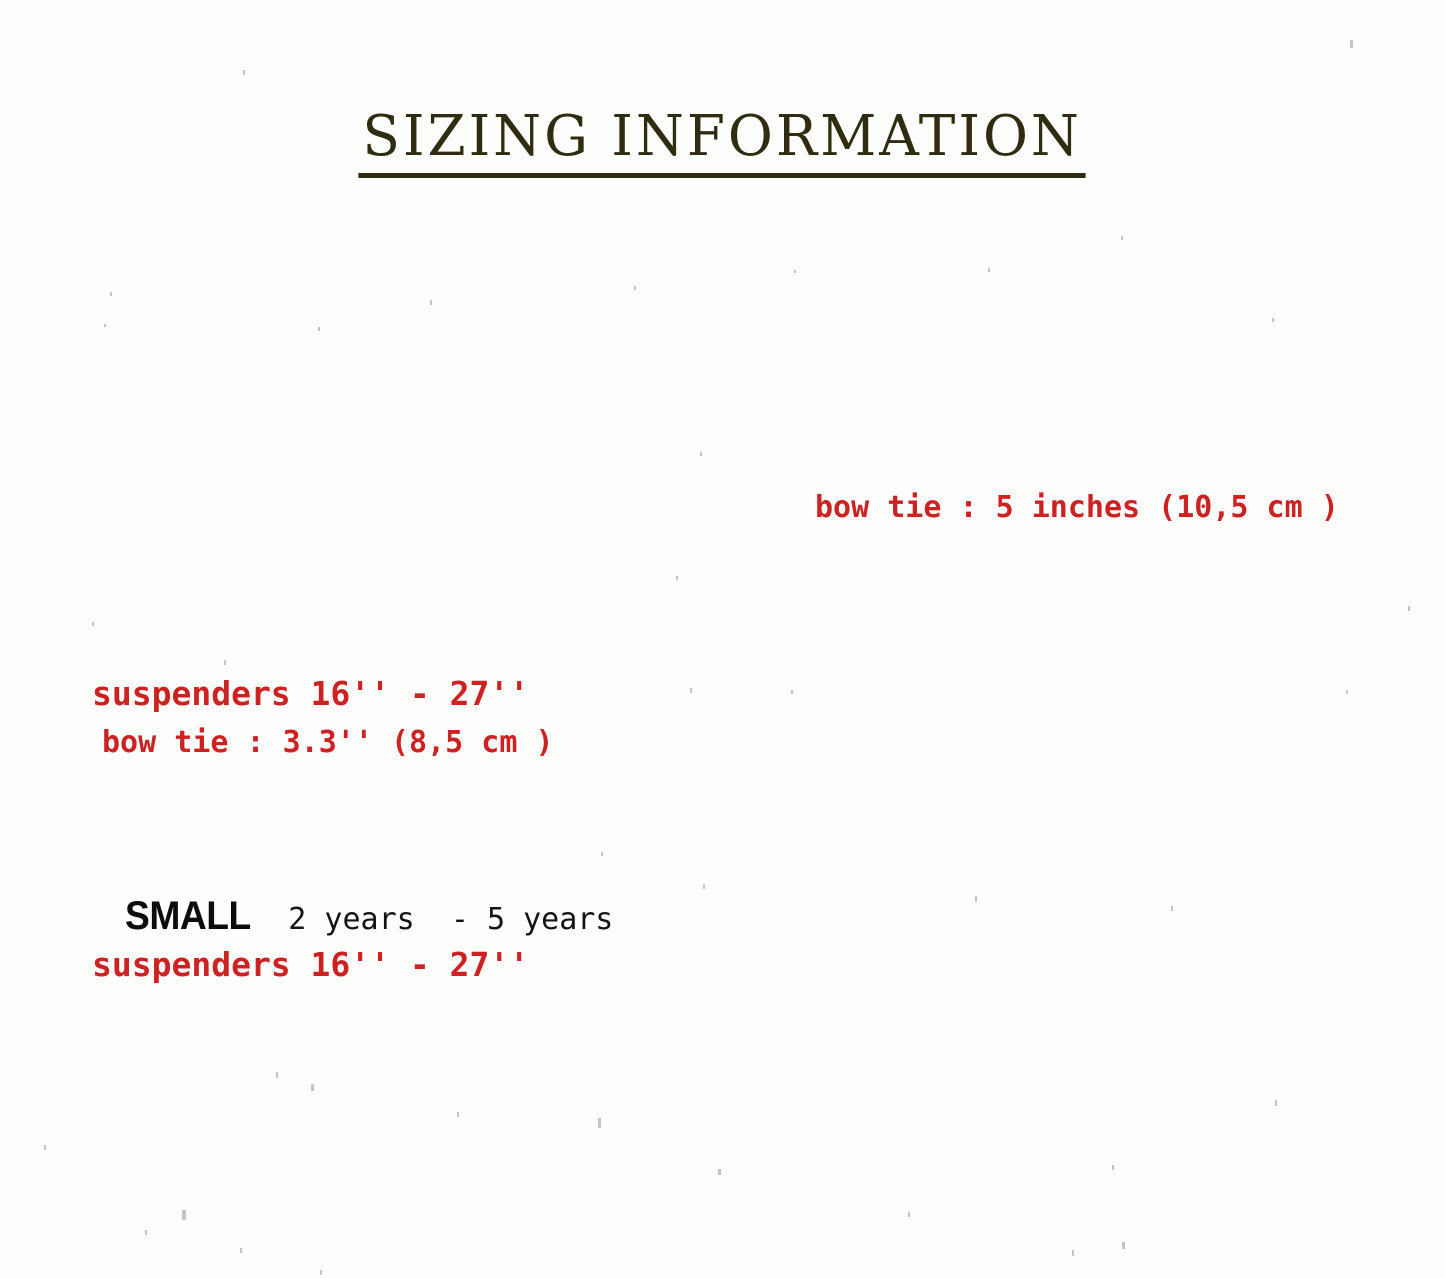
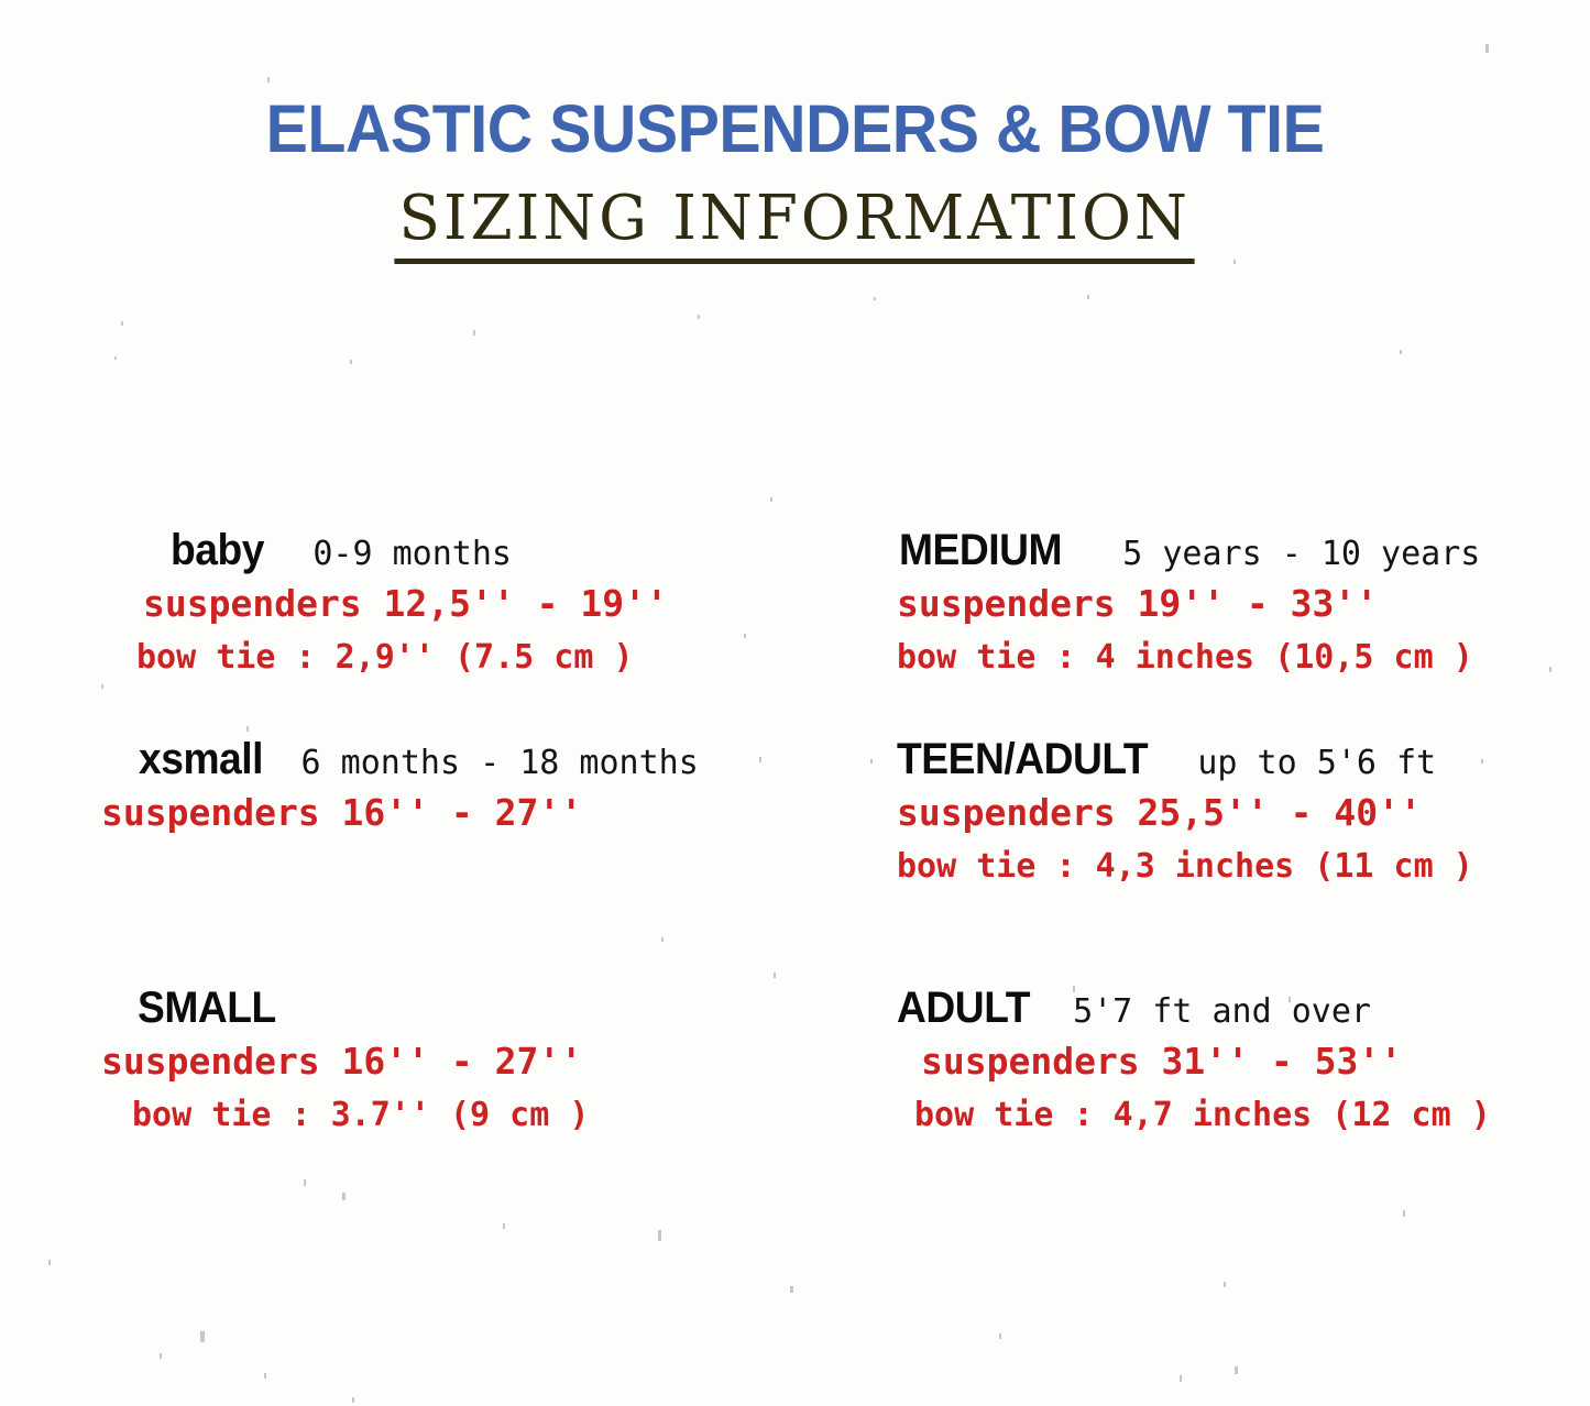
+ ELASTIC SUSPENDERS & BOW TIE
  SIZING INFORMATION
+ baby
+ 0-9 months
+ suspenders 12,5'' - 19''
+ bow tie : 2,9'' (7.5 cm )
+ xsmall
+ 6 months - 18 months
  suspenders 16'' - 27''
- bow tie : 3.3'' (8,5 cm )
  SMALL
- 2 years - 5 years
  suspenders 16'' - 27''
+ bow tie : 3.7'' (9 cm )
+ MEDIUM
+ 5 years - 10 years
+ suspenders 19'' - 33''
- bow tie : 5 inches (10,5 cm )
+ bow tie : 4 inches (10,5 cm )
+ TEEN/ADULT
+ up to 5'6 ft
+ suspenders 25,5'' - 40''
+ bow tie : 4,3 inches (11 cm )
+ ADULT
+ 5'7 ft and over
+ suspenders 31'' - 53''
+ bow tie : 4,7 inches (12 cm )
